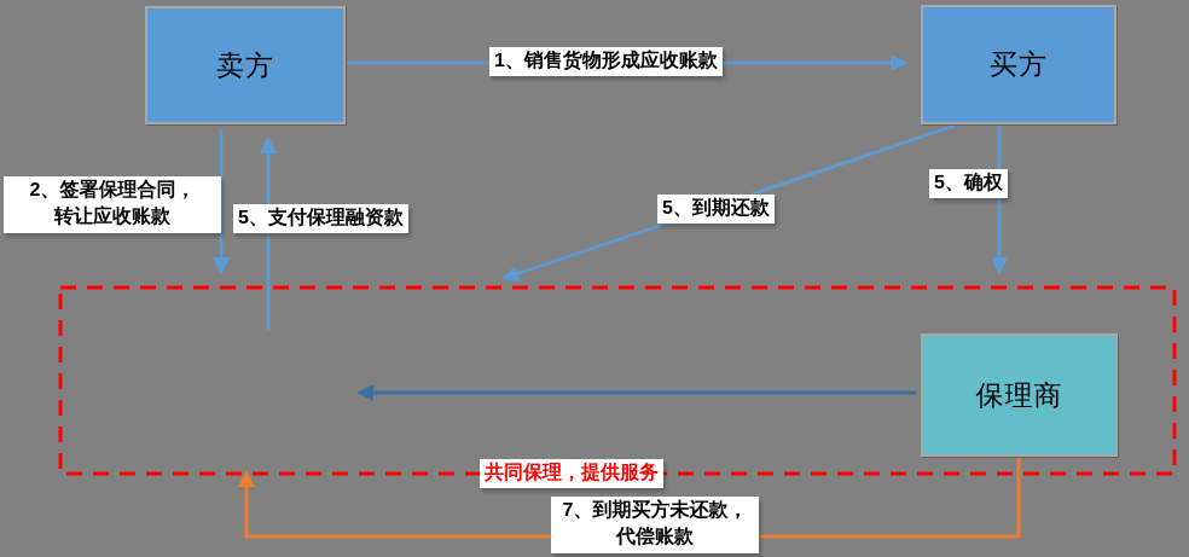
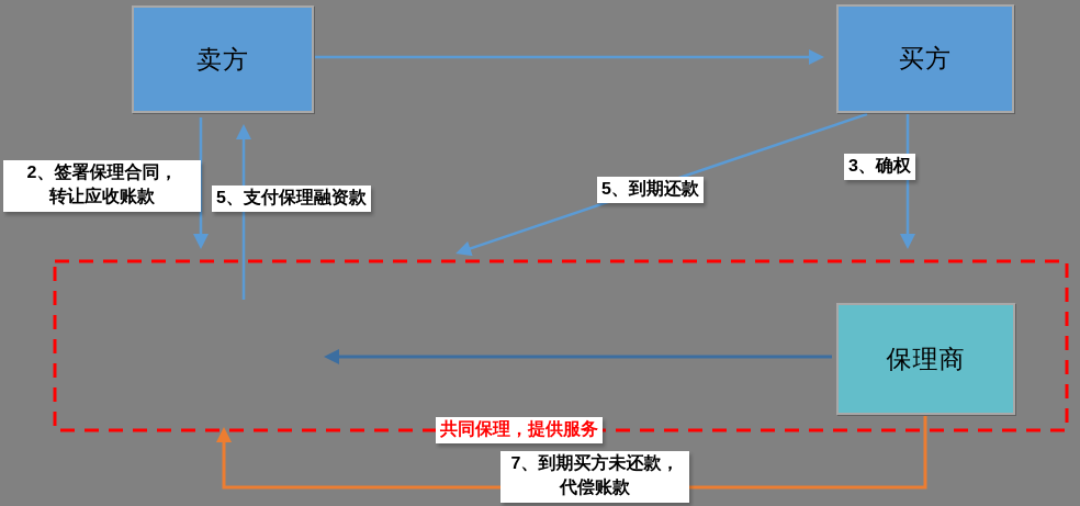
  卖方
  买方
  保理商
- 1、销售货物形成应收账款
  2、签署保理合同，
  转让应收账款
- 5、确权
+ 3、确权
  5、支付保理融资款
  5、到期还款
  7、到期买方未还款，
  代偿账款
  共同保理，提供服务
